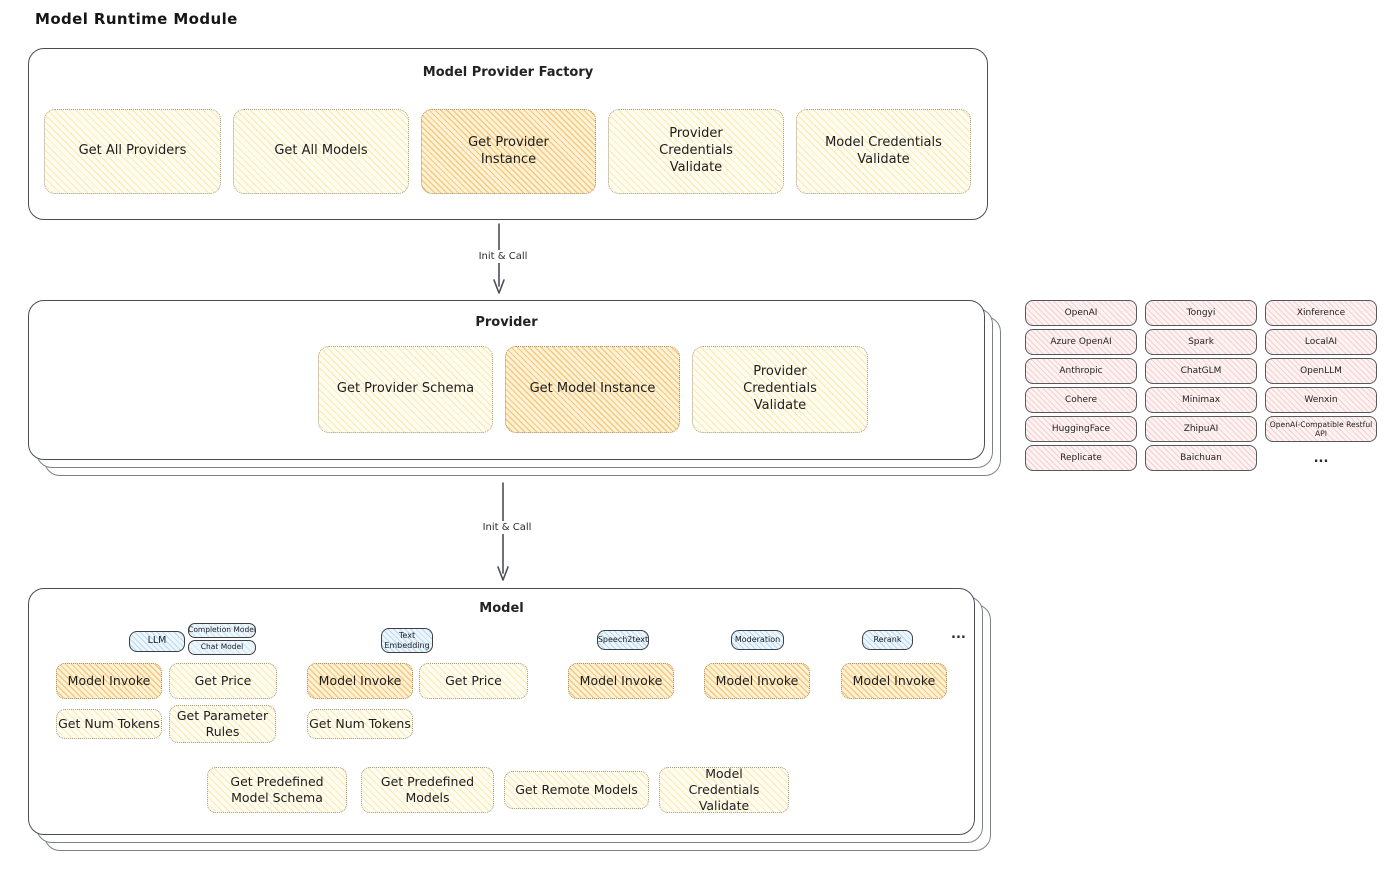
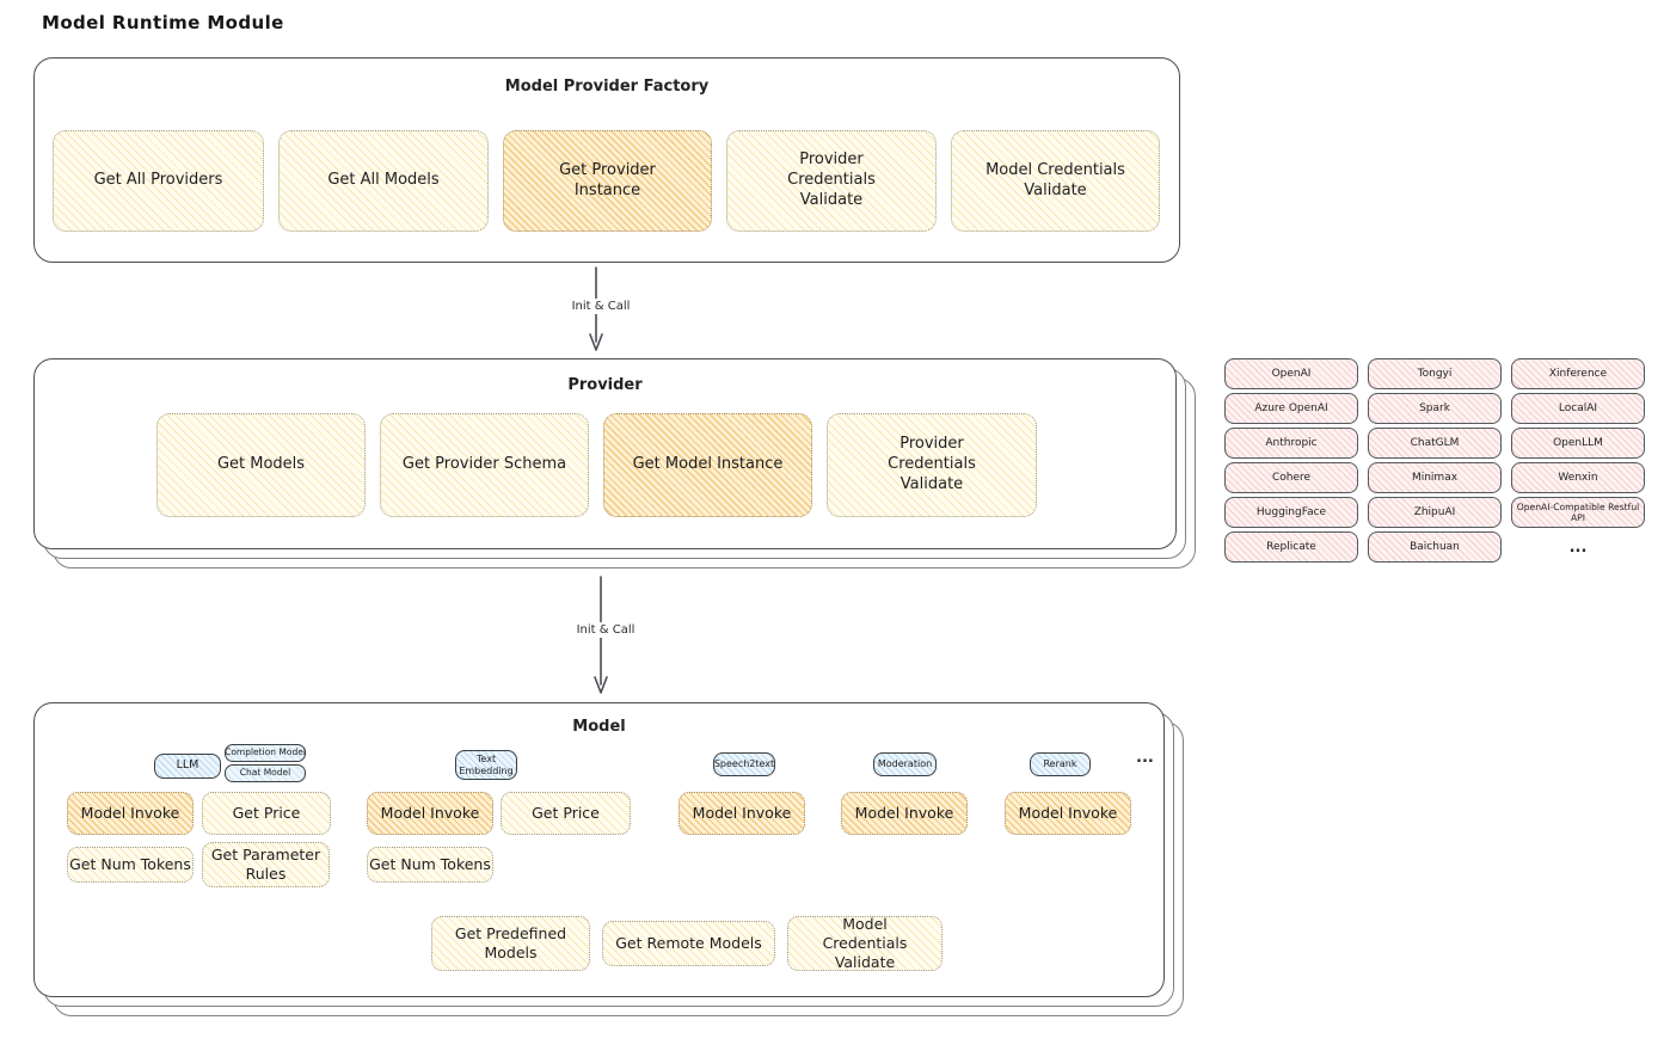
  Model Runtime Module
  Model Provider Factory
  Get All Providers
  Get All Models
  Get Provider Instance
  Provider Credentials Validate
  Model Credentials Validate
  Init & Call
  Provider
+ Get Models
  Get Provider Schema
  Get Model Instance
  Provider Credentials Validate
  OpenAI
  Tongyi
  Xinference
  Azure OpenAI
  Spark
  LocalAI
  Anthropic
  ChatGLM
  OpenLLM
  Cohere
  Minimax
  Wenxin
  HuggingFace
  ZhipuAI
  OpenAI-Compatible Restful API
  Replicate
  Baichuan
  ...
  Init & Call
  Model
  LLM
  Completion Model
  Chat Model
  Text Embedding
  Speech2text
  Moderation
  Rerank
  ...
  Model Invoke
  Get Price
  Model Invoke
  Get Price
  Model Invoke
  Model Invoke
  Model Invoke
  Get Num Tokens
  Get Parameter Rules
  Get Num Tokens
- Get Predefined Model Schema
  Get Predefined Models
  Get Remote Models
  Model Credentials Validate
